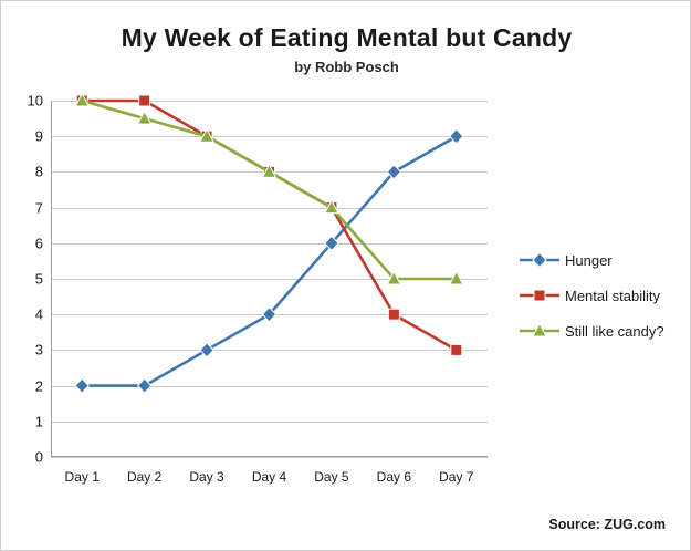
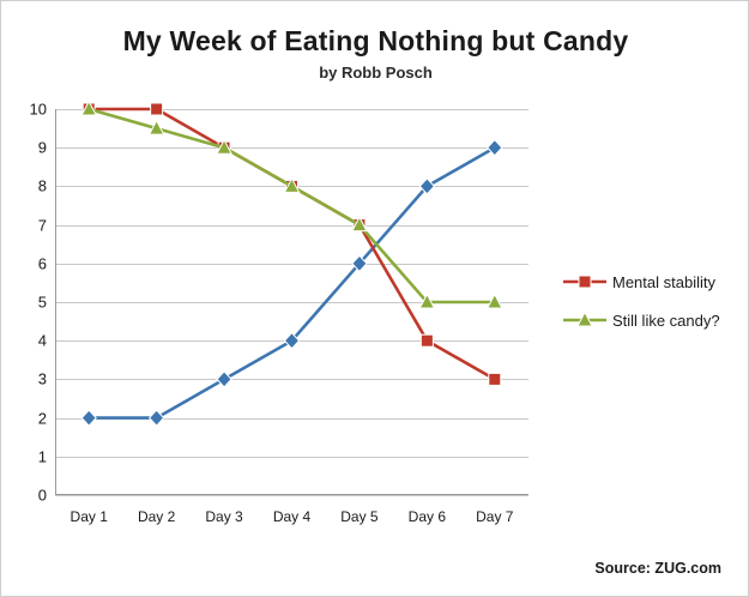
- My Week of Eating Mental but Candy
+ My Week of Eating Nothing but Candy
  by Robb Posch
  0
  1
  2
  3
  4
  5
  6
  7
  8
  9
  10
  Day 1
  Day 2
  Day 3
  Day 4
  Day 5
  Day 6
  Day 7
- Hunger
  Mental stability
  Still like candy?
  Source: ZUG.com
